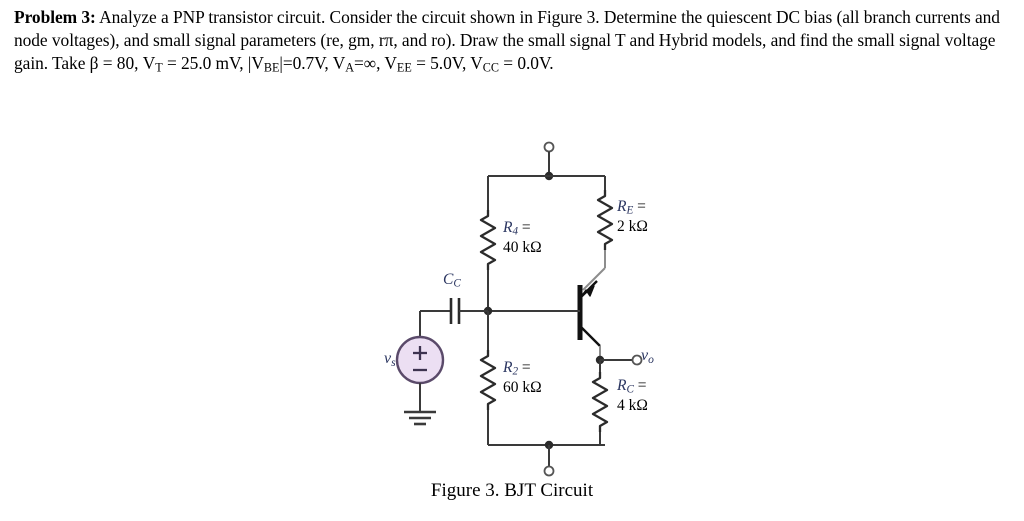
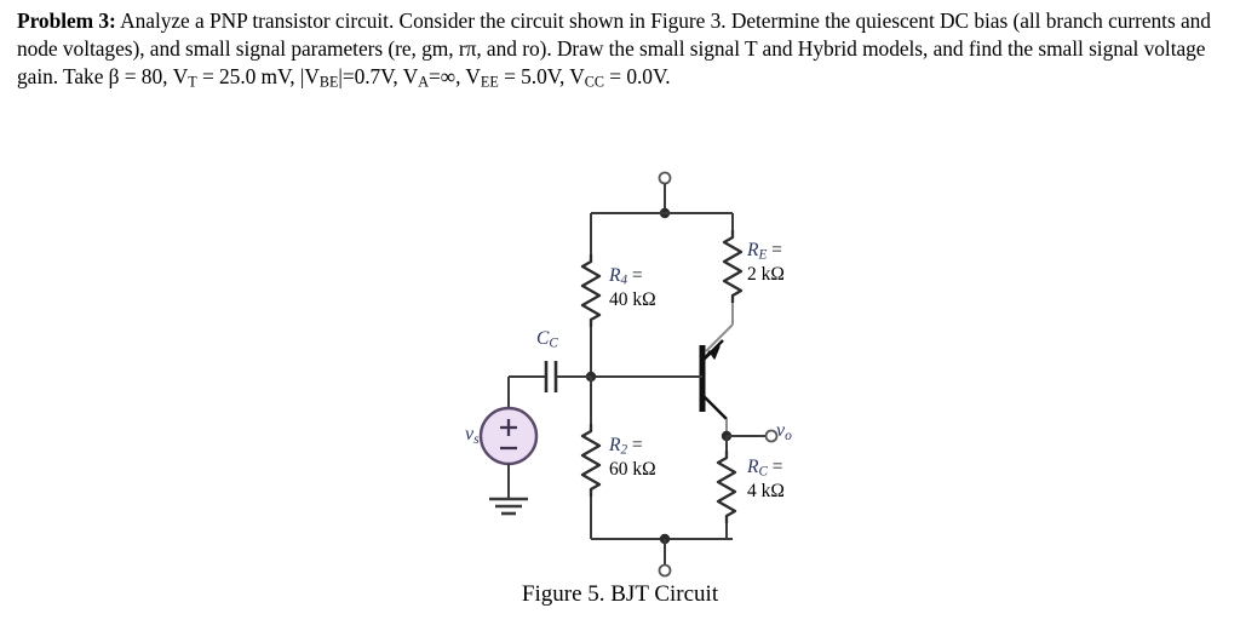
  Problem 3: Analyze a PNP transistor circuit. Consider the circuit shown in Figure 3. Determine the quiescent DC bias (all branch currents and node voltages), and small signal parameters (re, gm, rπ, and ro). Draw the small signal T and Hybrid models, and find the small signal voltage gain. Take β = 80, VT = 25.0 mV, |VBE|=0.7V, VA=∞, VEE = 5.0V, VCC = 0.0V.
  R4 =
  40 kΩ
  RE =
  2 kΩ
  R2 =
  60 kΩ
  RC =
  4 kΩ
  CC
  vs
  vo
- Figure 3. BJT Circuit
+ Figure 5. BJT Circuit
